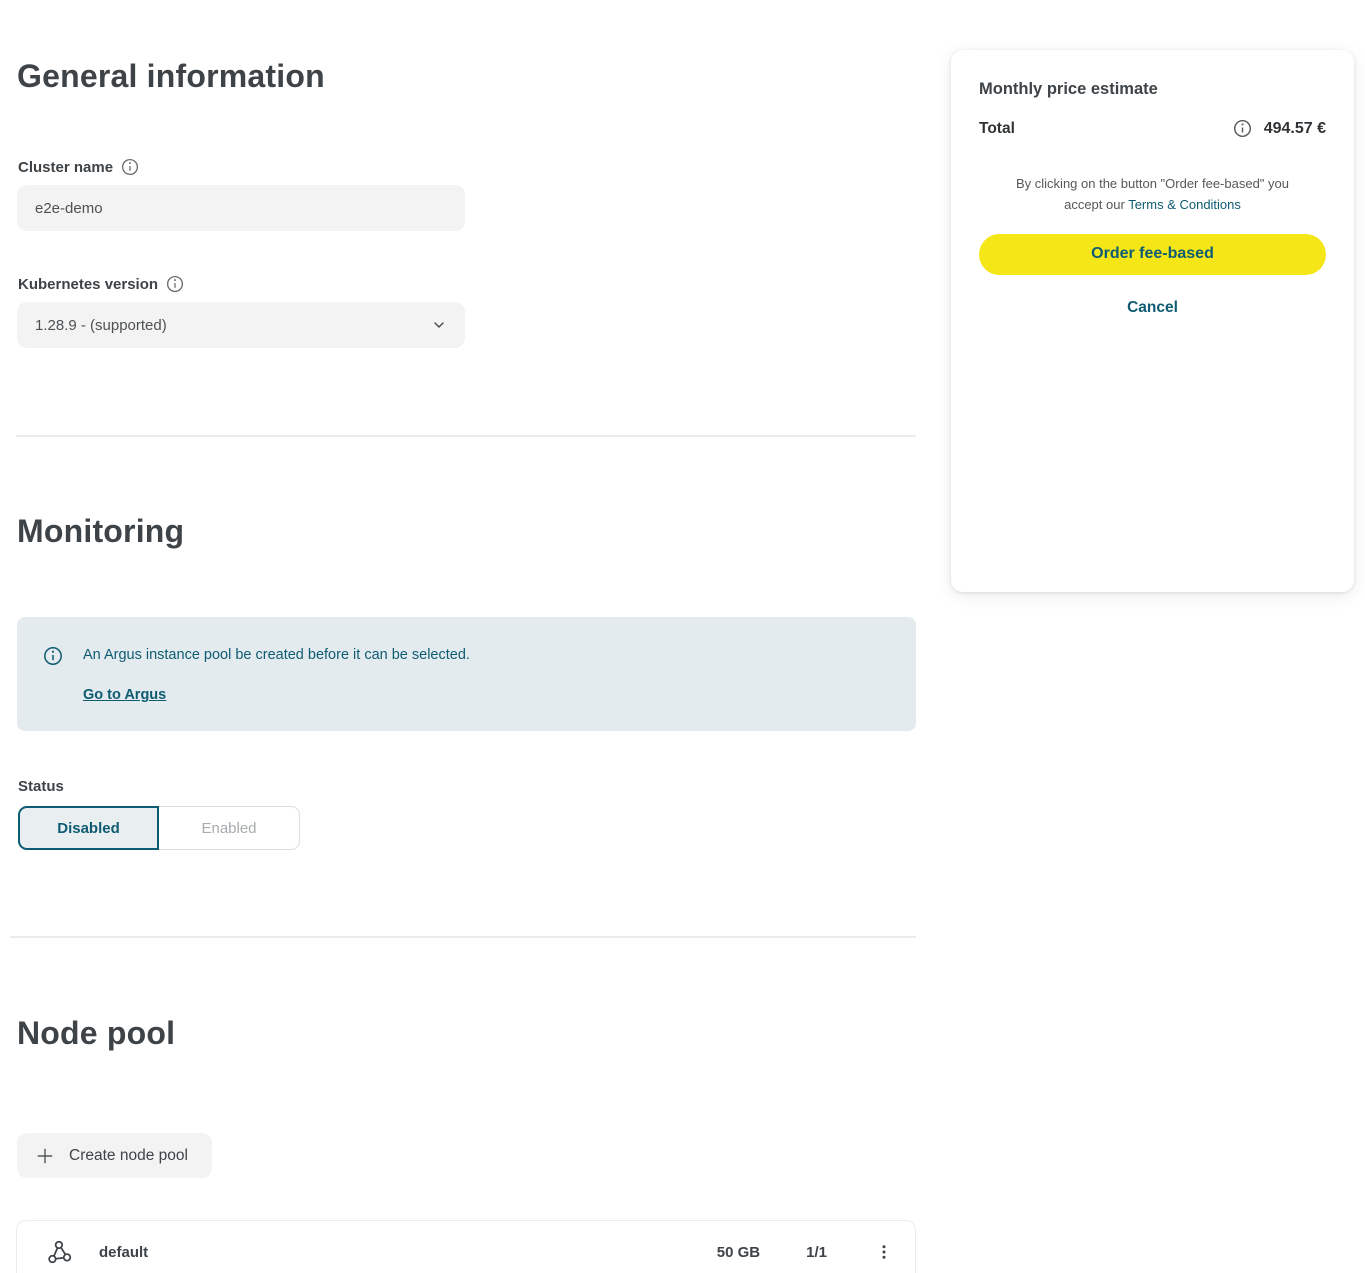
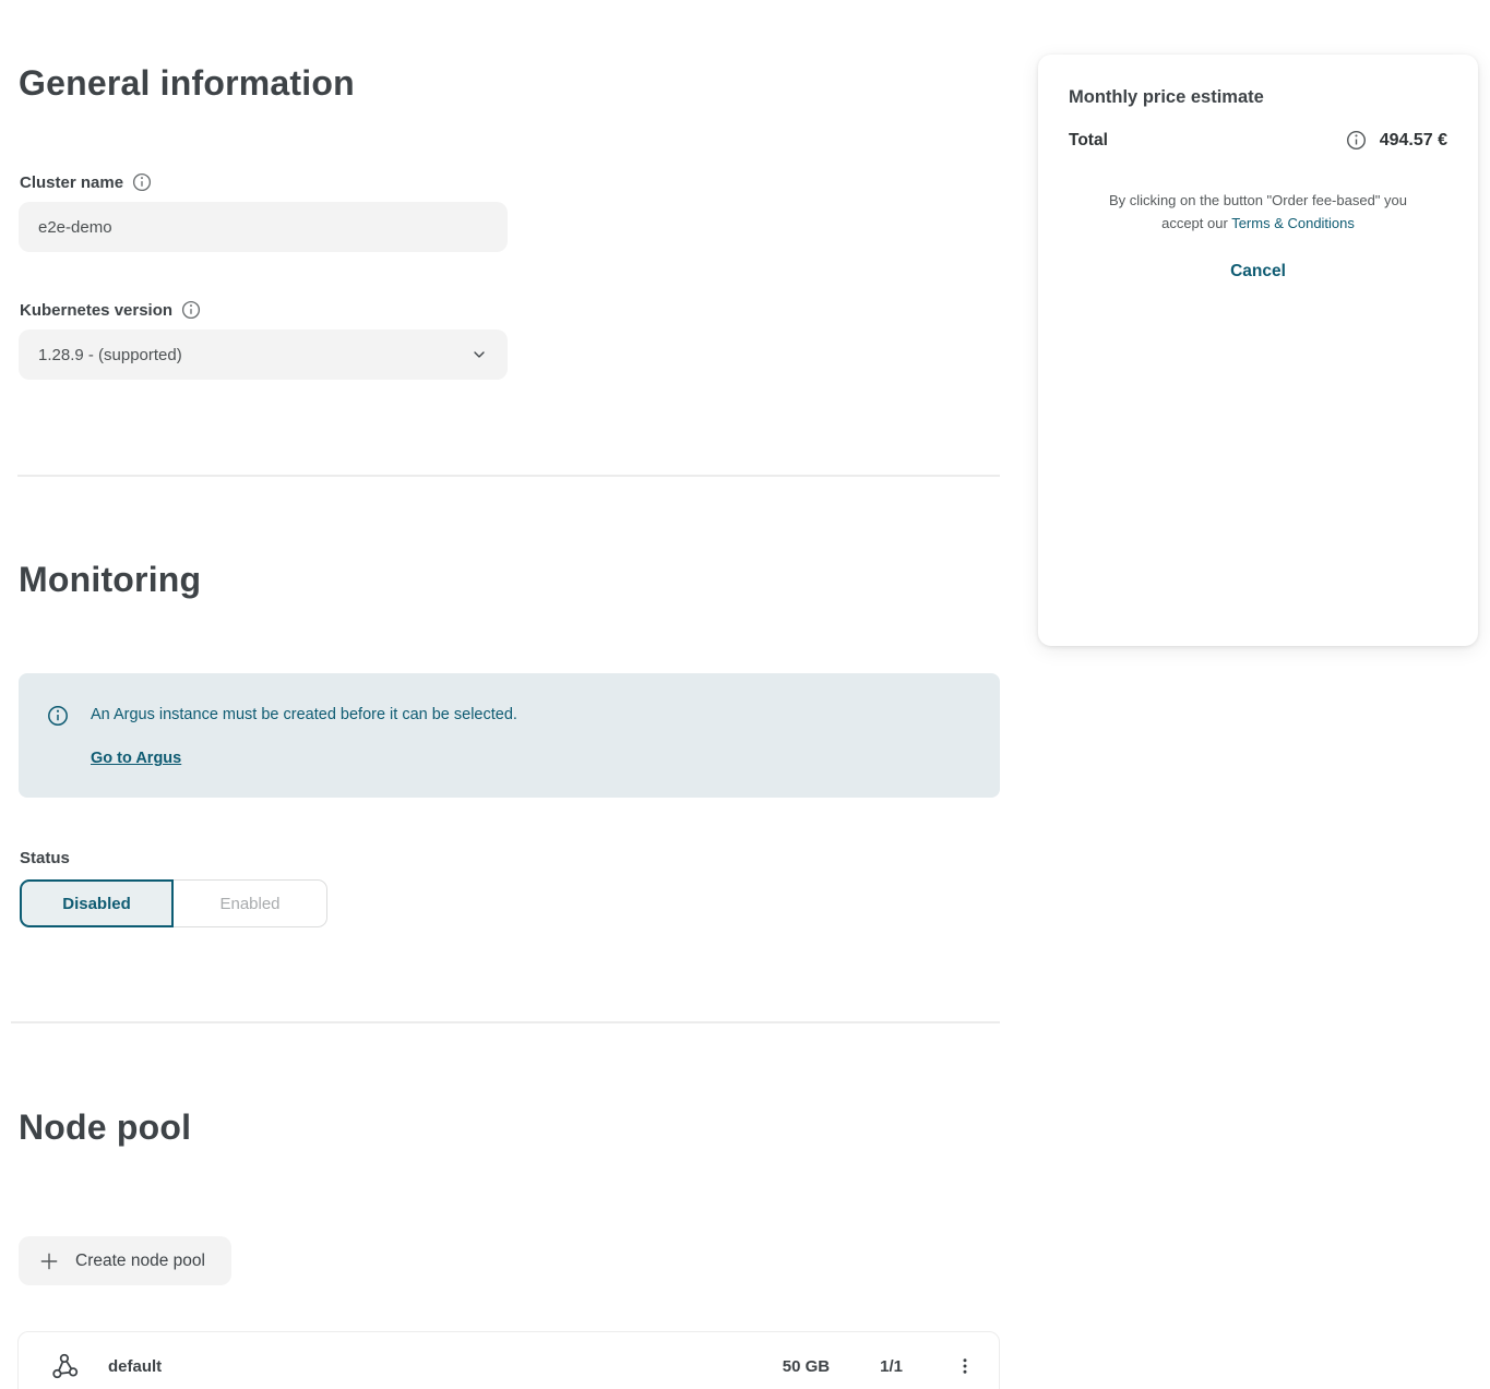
  General information
  Cluster name
  e2e-demo
  Kubernetes version
  1.28.9 - (supported)
  Monitoring
- An Argus instance pool be created before it can be selected.
+ An Argus instance must be created before it can be selected.
  Go to Argus
  Status
  Disabled
  Enabled
  Node pool
  Create node pool
  default
  50 GB
  1/1
  Monthly price estimate
  Total
  494.57 €
  By clicking on the button "Order fee-based" you accept our Terms & Conditions
- Order fee-based
  Cancel
